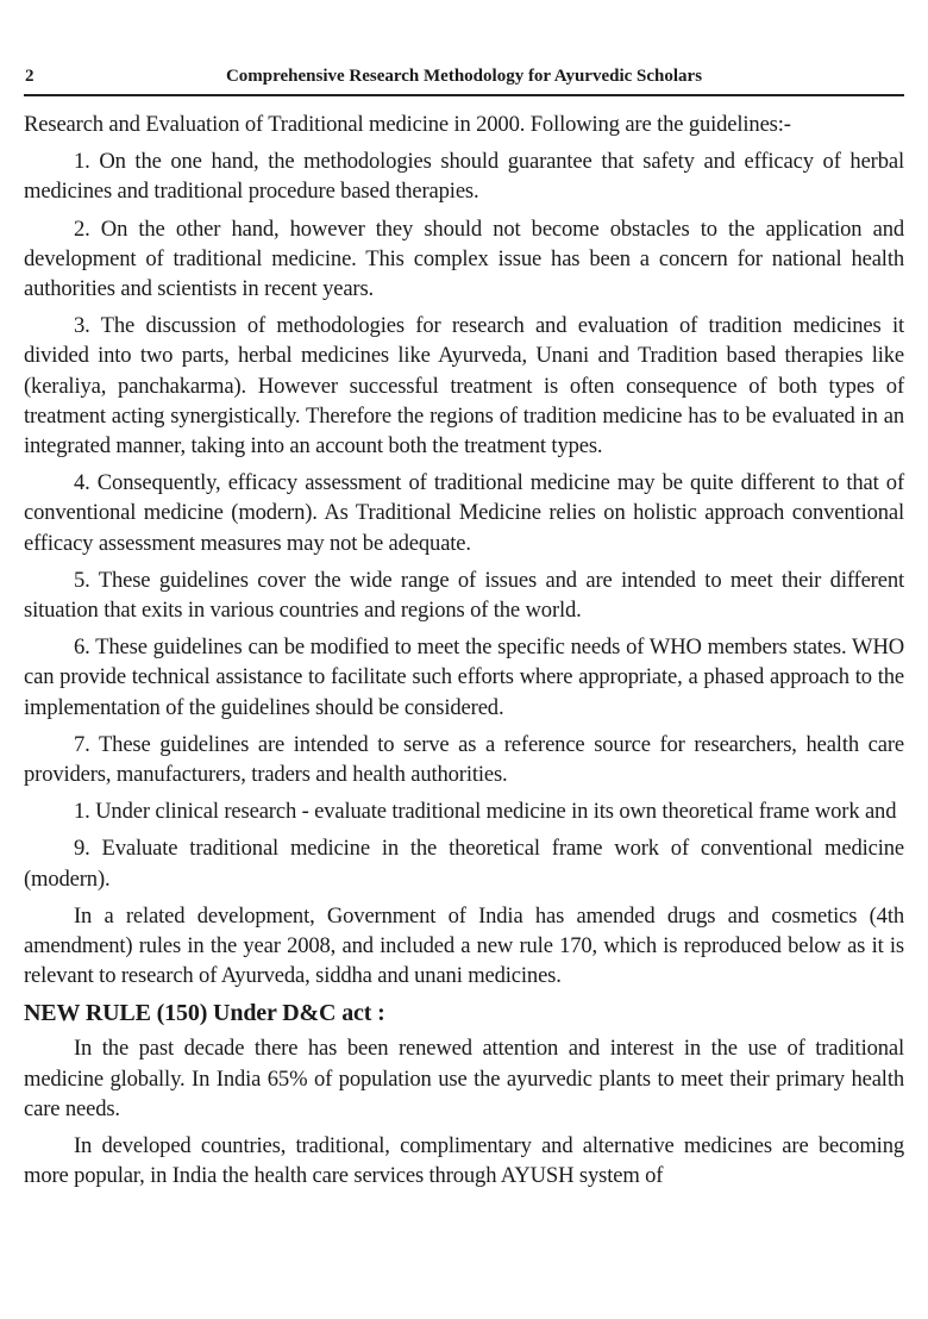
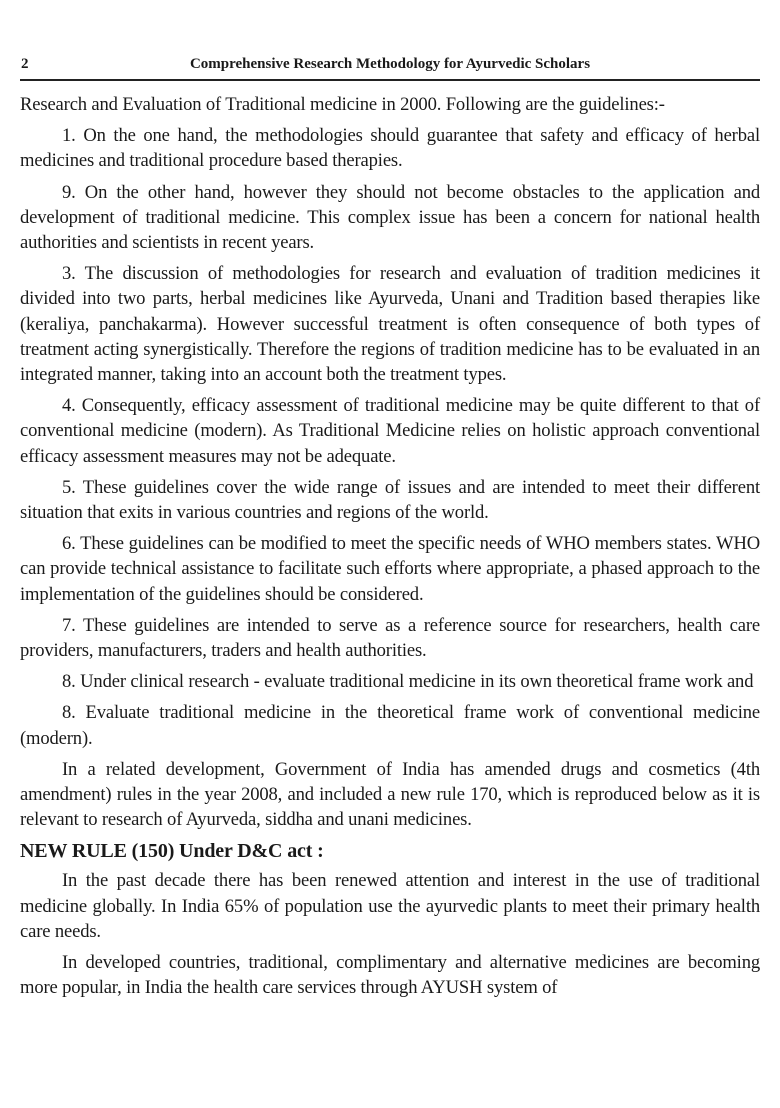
  2
  Comprehensive Research Methodology for Ayurvedic Scholars
  Research and Evaluation of Traditional medicine in 2000. Following are the guidelines:-
  1. On the one hand, the methodologies should guarantee that safety and efficacy of herbal medicines and traditional procedure based therapies.
- 2. On the other hand, however they should not become obstacles to the application and development of traditional medicine. This complex issue has been a concern for national health authorities and scientists in recent years.
+ 9. On the other hand, however they should not become obstacles to the application and development of traditional medicine. This complex issue has been a concern for national health authorities and scientists in recent years.
  3. The discussion of methodologies for research and evaluation of tradition medicines it divided into two parts, herbal medicines like Ayurveda, Unani and Tradition based therapies like (keraliya, panchakarma). However successful treatment is often consequence of both types of treatment acting synergistically. Therefore the regions of tradition medicine has to be evaluated in an integrated manner, taking into an account both the treatment types.
  4. Consequently, efficacy assessment of traditional medicine may be quite different to that of conventional medicine (modern). As Traditional Medicine relies on holistic approach conventional efficacy assessment measures may not be adequate.
  5. These guidelines cover the wide range of issues and are intended to meet their different situation that exits in various countries and regions of the world.
  6. These guidelines can be modified to meet the specific needs of WHO members states. WHO can provide technical assistance to facilitate such efforts where appropriate, a phased approach to the implementation of the guidelines should be considered.
  7. These guidelines are intended to serve as a reference source for researchers, health care providers, manufacturers, traders and health authorities.
- 1. Under clinical research - evaluate traditional medicine in its own theoretical frame work and
+ 8. Under clinical research - evaluate traditional medicine in its own theoretical frame work and
- 9. Evaluate traditional medicine in the theoretical frame work of conventional medicine (modern).
+ 8. Evaluate traditional medicine in the theoretical frame work of conventional medicine (modern).
  In a related development, Government of India has amended drugs and cosmetics (4th amendment) rules in the year 2008, and included a new rule 170, which is reproduced below as it is relevant to research of Ayurveda, siddha and unani medicines.
  NEW RULE (150) Under D&C act :
  In the past decade there has been renewed attention and interest in the use of traditional medicine globally. In India 65% of population use the ayurvedic plants to meet their primary health care needs.
  In developed countries, traditional, complimentary and alternative medicines are becoming more popular, in India the health care services through AYUSH system of
